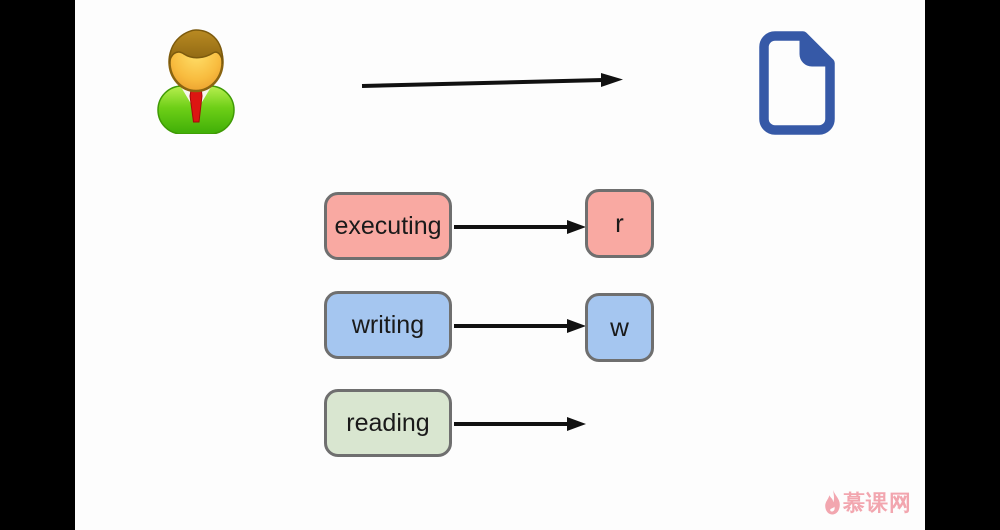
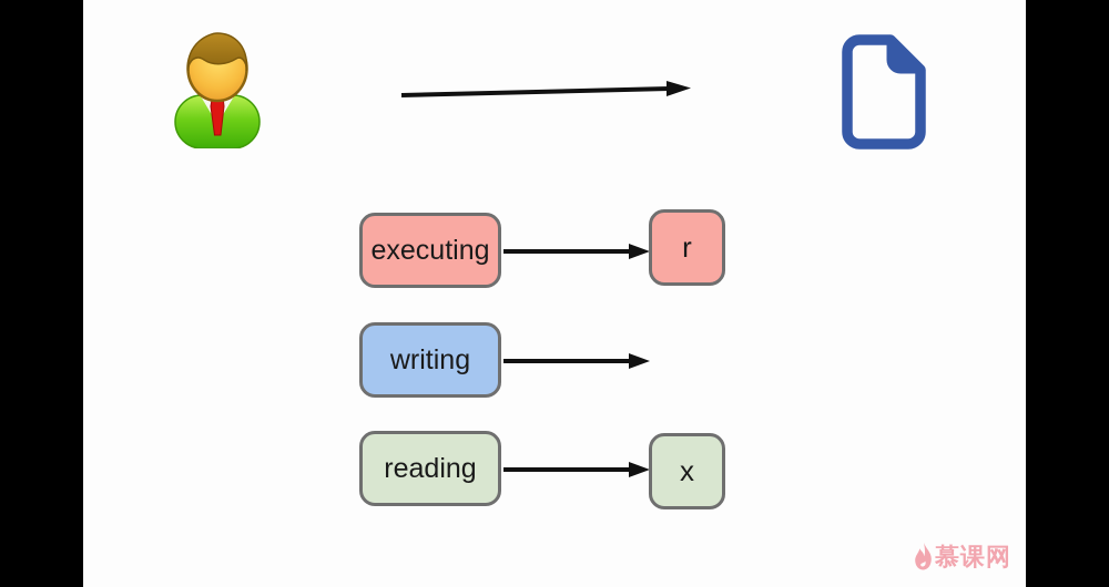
  executing
  r
  writing
- w
  reading
+ x
  慕课网
